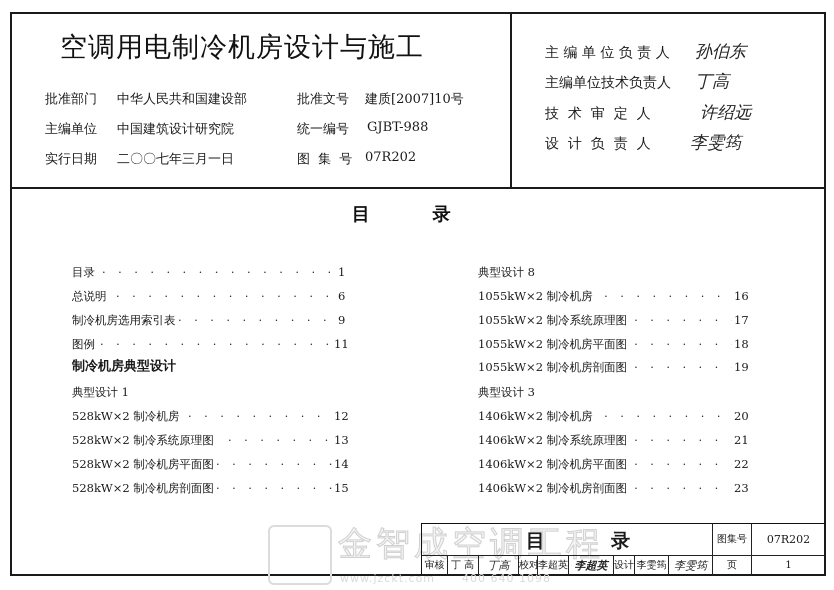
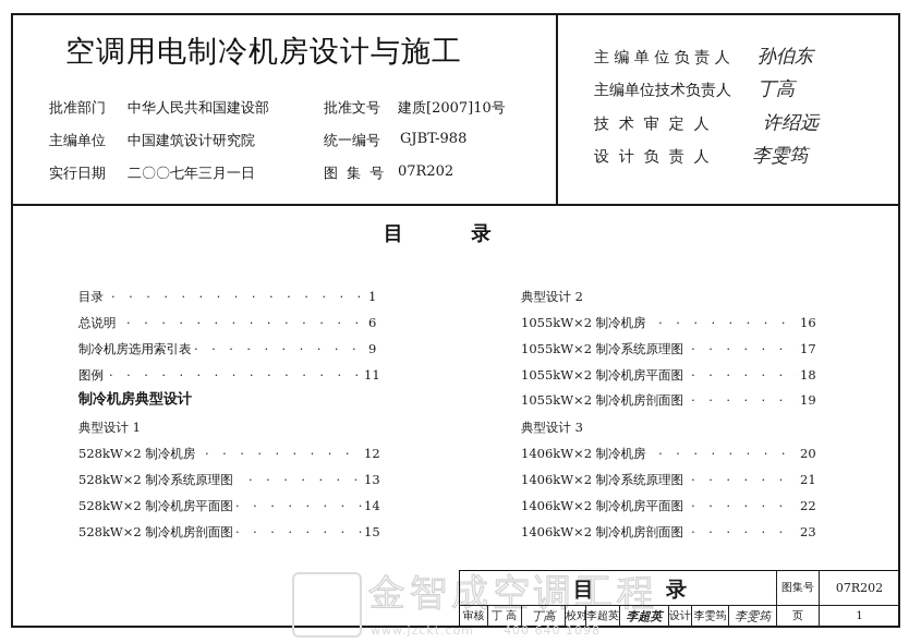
  空调用电制冷机房设计与施工
  批准部门
  中华人民共和国建设部
  批准文号
  建质[2007]10号
  主编单位
  中国建筑设计研究院
  统一编号
  GJBT-988
  实行日期
  二〇〇七年三月一日
  图 集 号
  07R202
  主 编 单 位 负 责 人
  孙伯东
  主编单位技术负责人
  丁高
  技 术 审 定 人
  许绍远
  设 计 负 责 人
  李雯筠
  目 录
  目录
  1
  总说明
  6
  制冷机房选用索引表
  9
  图例
  11
  制冷机房典型设计
  典型设计 1
  528kW×2 制冷机房
  12
  528kW×2 制冷系统原理图
  13
  528kW×2 制冷机房平面图
  14
  528kW×2 制冷机房剖面图
  15
- 典型设计 8
+ 典型设计 2
  1055kW×2 制冷机房
  16
  1055kW×2 制冷系统原理图
  17
  1055kW×2 制冷机房平面图
  18
  1055kW×2 制冷机房剖面图
  19
  典型设计 3
  1406kW×2 制冷机房
  20
  1406kW×2 制冷系统原理图
  21
  1406kW×2 制冷机房平面图
  22
  1406kW×2 制冷机房剖面图
  23
  金智成空调工程
  www.jzckt.com
  400 640 1098
  目 录
  图集号
  07R202
  审核
  丁 高
  丁高
  校对
  李超英
  李超英
  设计
  李雯筠
  李雯筠
  页
  1
